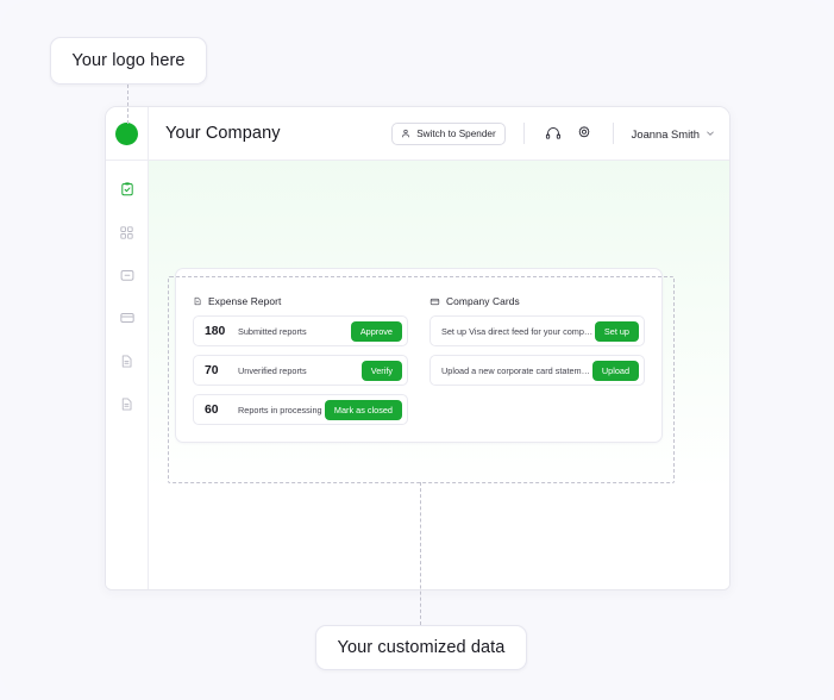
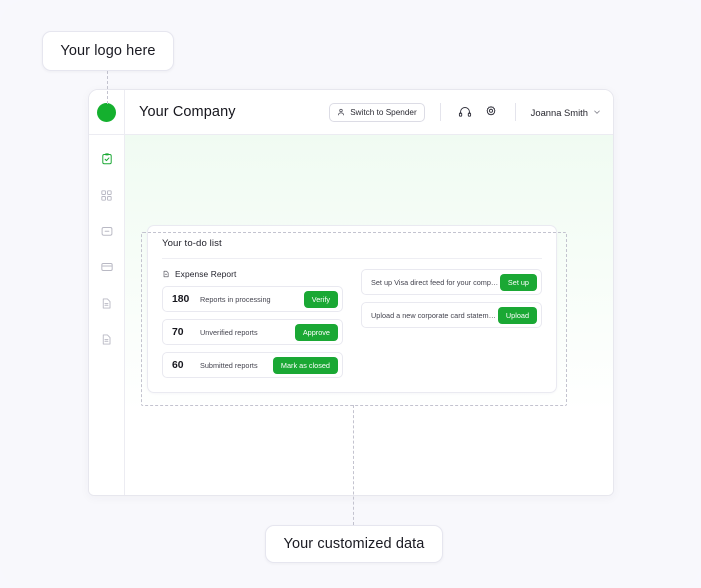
  Your logo here
  Your customized data
  Your Company
  Switch to Spender
  Joanna Smith
+ Your to-do list
  Expense Report
  180
- Submitted reports
+ Reports in processing
- Approve
+ Verify
  70
  Unverified reports
- Verify
+ Approve
  60
- Reports in processing
+ Submitted reports
  Mark as closed
- Company Cards
  Set up Visa direct feed for your compan
  Set up
  Upload a new corporate card statemen
  Upload
